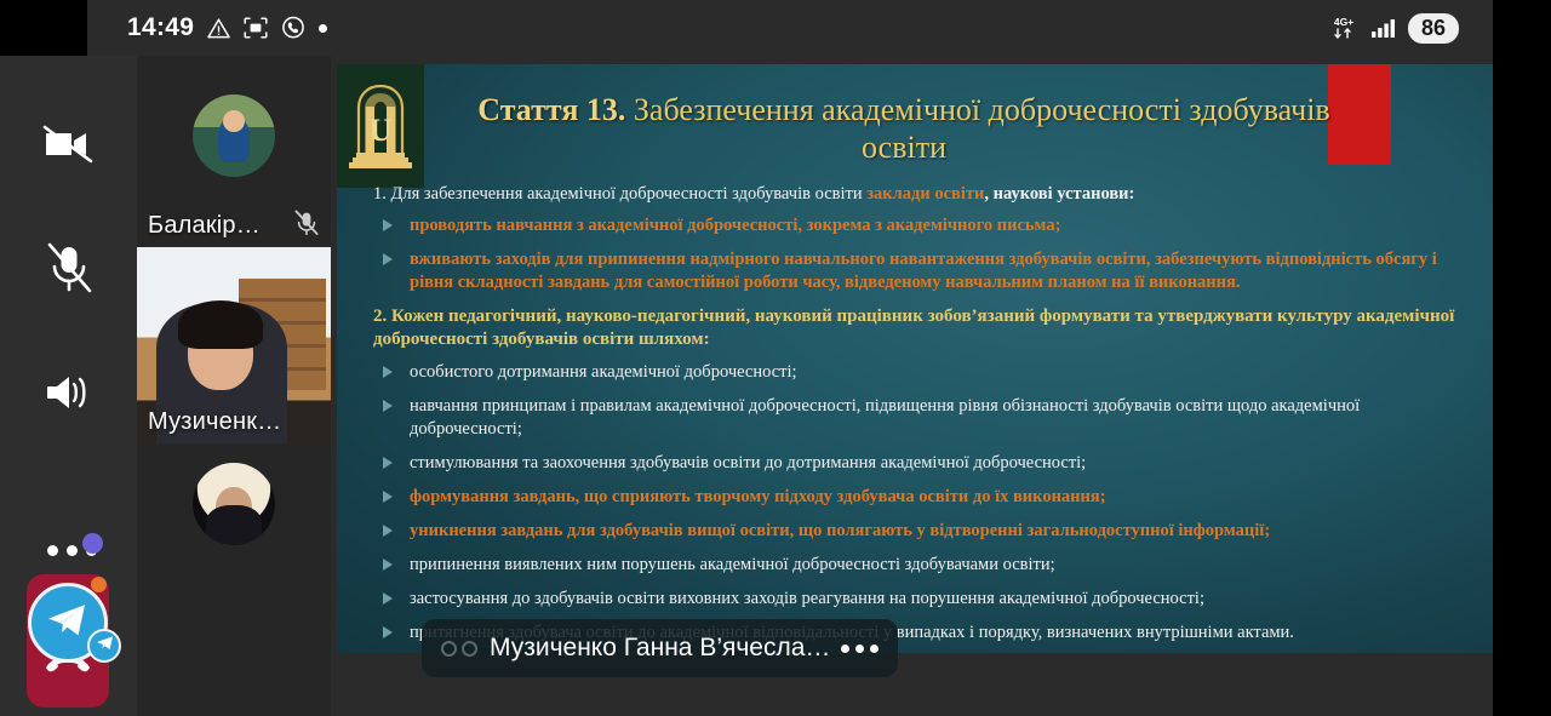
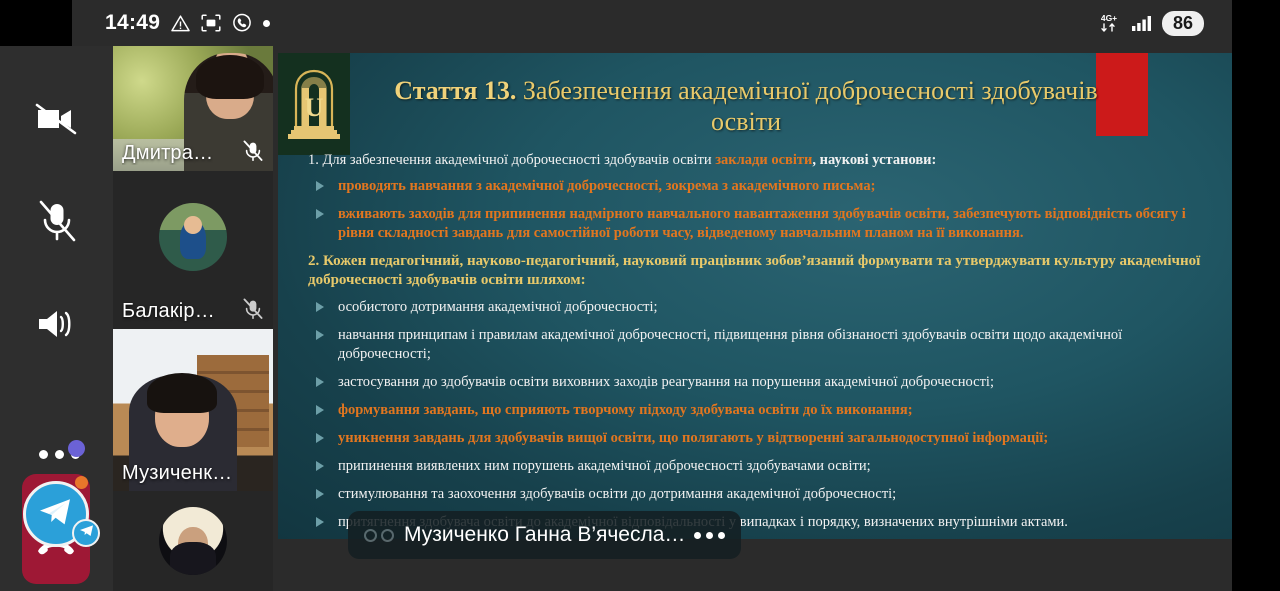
  14:49
  4G+
  86
+ Дмитра…
  Балакір…
  Музиченк…
  U
  Стаття 13. Забезпечення академічної доброчесності здобувачів освіти
  1. Для забезпечення академічної доброчесності здобувачів освіти заклади освіти, наукові установи:
  проводять навчання з академічної доброчесності, зокрема з академічного письма;
  вживають заходів для припинення надмірного навчального навантаження здобувачів освіти, забезпечують відповідність обсягу і рівня складності завдань для самостійної роботи часу, відведеному навчальним планом на її виконання.
  2. Кожен педагогічний, науково-педагогічний, науковий працівник зобов’язаний формувати та утверджувати культуру академічної доброчесності здобувачів освіти шляхом:
  особистого дотримання академічної доброчесності;
  навчання принципам і правилам академічної доброчесності, підвищення рівня обізнаності здобувачів освіти щодо академічної доброчесності;
- стимулювання та заохочення здобувачів освіти до дотримання академічної доброчесності;
+ застосування до здобувачів освіти виховних заходів реагування на порушення академічної доброчесності;
  формування завдань, що сприяють творчому підходу здобувача освіти до їх виконання;
  уникнення завдань для здобувачів вищої освіти, що полягають у відтворенні загальнодоступної інформації;
  припинення виявлених ним порушень академічної доброчесності здобувачами освіти;
- застосування до здобувачів освіти виховних заходів реагування на порушення академічної доброчесності;
+ стимулювання та заохочення здобувачів освіти до дотримання академічної доброчесності;
  притягнення здобувача освіти до академічної відповідальності у випадках і порядку, визначених внутрішніми актами.
  Музиченко Ганна В’ячесла…
